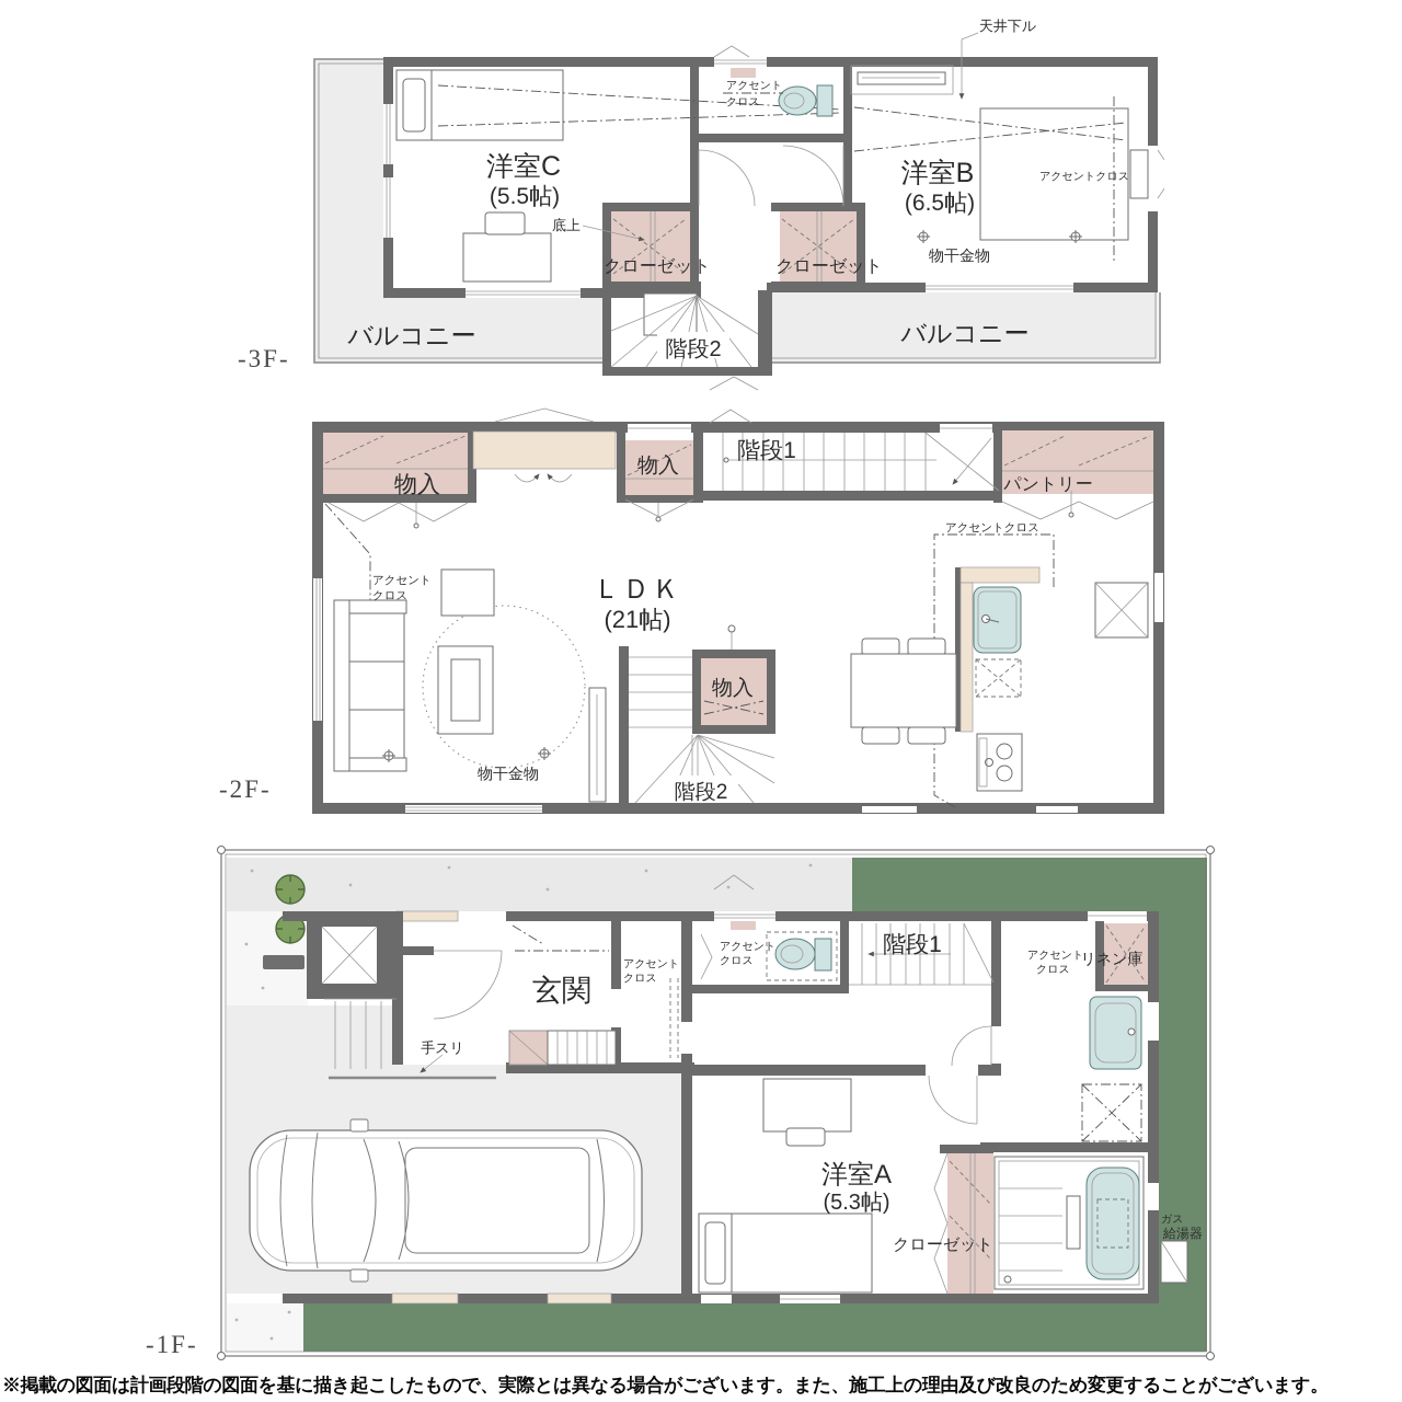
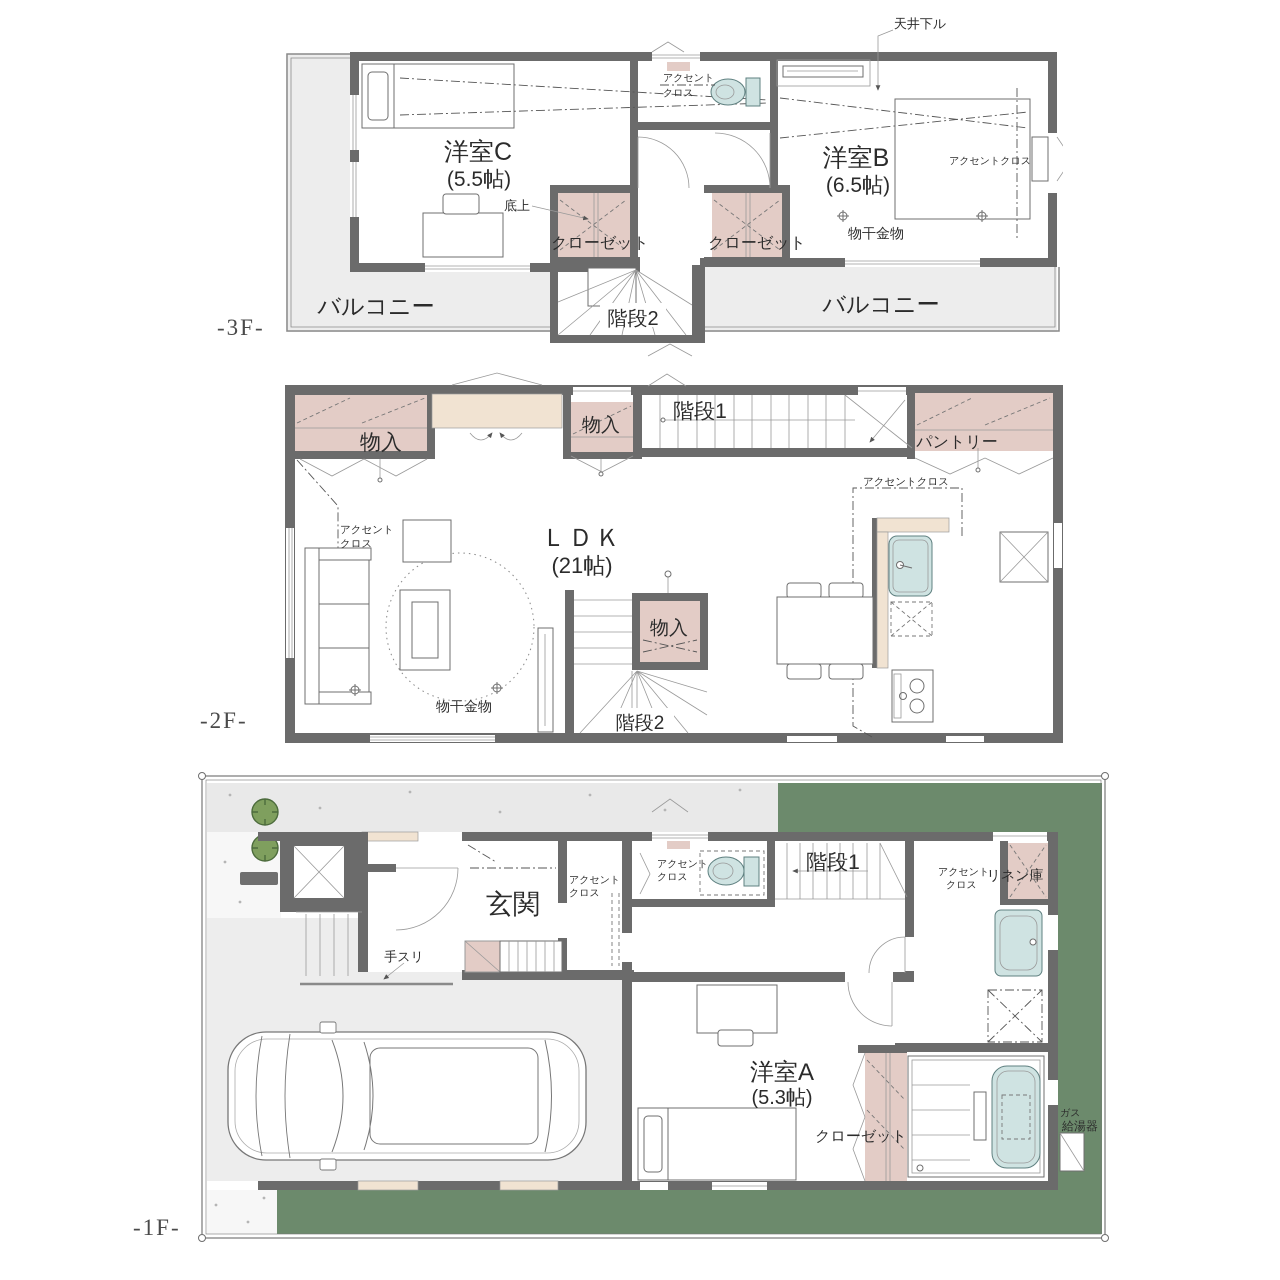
  天井下ル
  アクセント
  クロス
  洋室C
  (5.5帖)
  底上
  クローゼット
  クローゼット
  洋室B
  (6.5帖)
  アクセントクロス
  物干金物
  バルコニー
  バルコニー
  階段2
  物入
  物入
  階段1
  パントリー
  アクセントクロス
  アクセント
  クロス
  ＬＤＫ
  (21帖)
  物干金物
  物入
  階段2
  玄関
  アクセント
  クロス
  アクセント
  クロス
  階段1
  アクセント
  クロス
  リネン庫
  手スリ
  洋室A
  (5.3帖)
  クローゼット
  ガス
  給湯器
  -3F-
  -2F-
  -1F-
- ※掲載の図面は計画段階の図面を基に描き起こしたもので、実際とは異なる場合がございます。また、施工上の理由及び改良のため変更することがございます。
